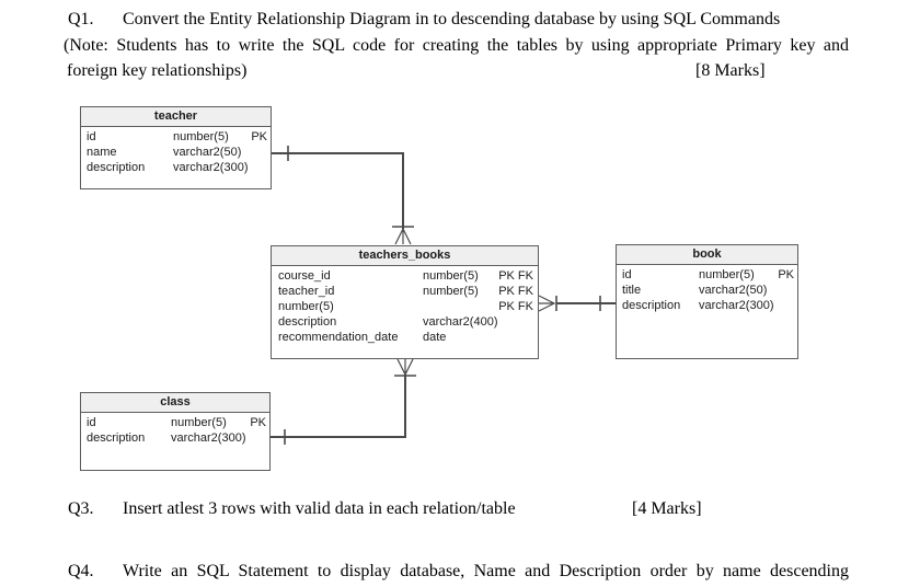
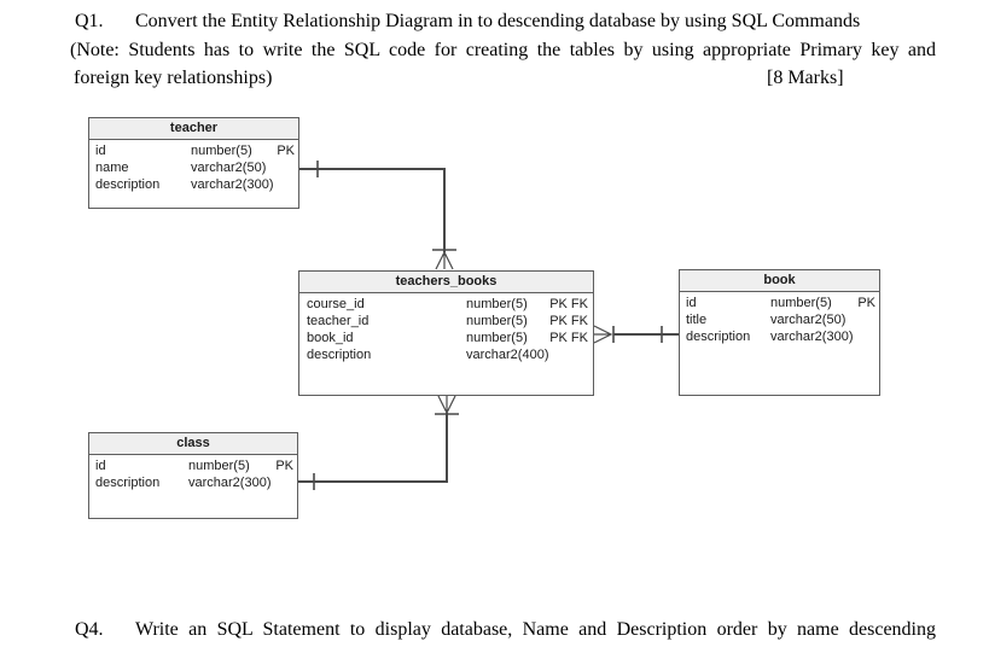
  Q1.
  Convert the Entity Relationship Diagram in to descending database by using SQL Commands
  (Note: Students has to write the SQL code for creating the tables by using appropriate Primary key and
  foreign key relationships)
  [8 Marks]
  teacher
  id
  number(5)
  PK
  name
  varchar2(50)
  description
  varchar2(300)
  teachers_books
  course_id
  number(5)
  PK FK
  teacher_id
  number(5)
  PK FK
+ book_id
  number(5)
  PK FK
  description
  varchar2(400)
- recommendation_date
- date
  book
  id
  number(5)
  PK
  title
  varchar2(50)
  description
  varchar2(300)
  class
  id
  number(5)
  PK
  description
  varchar2(300)
- Q3.
- Insert atlest 3 rows with valid data in each relation/table
- [4 Marks]
  Q4.
  Write an SQL Statement to display database, Name and Description order by name descending
